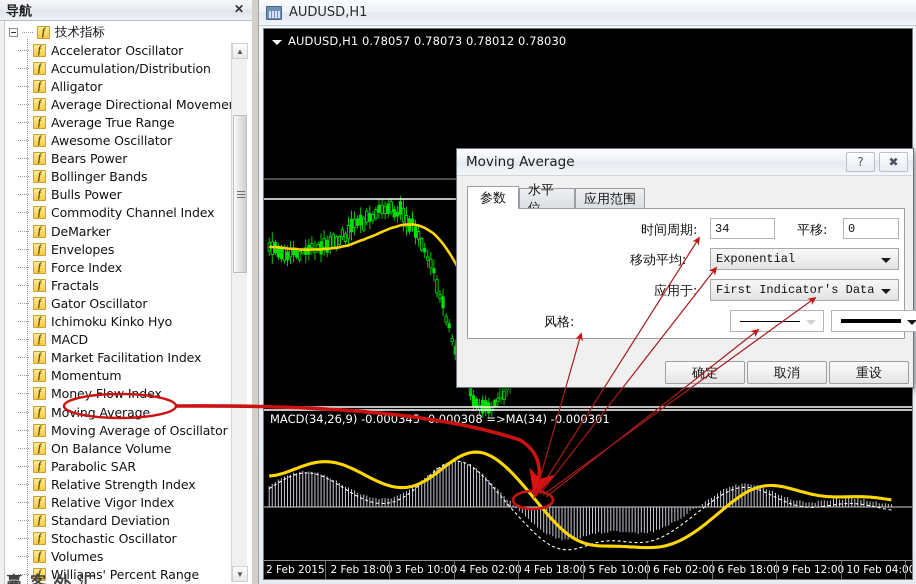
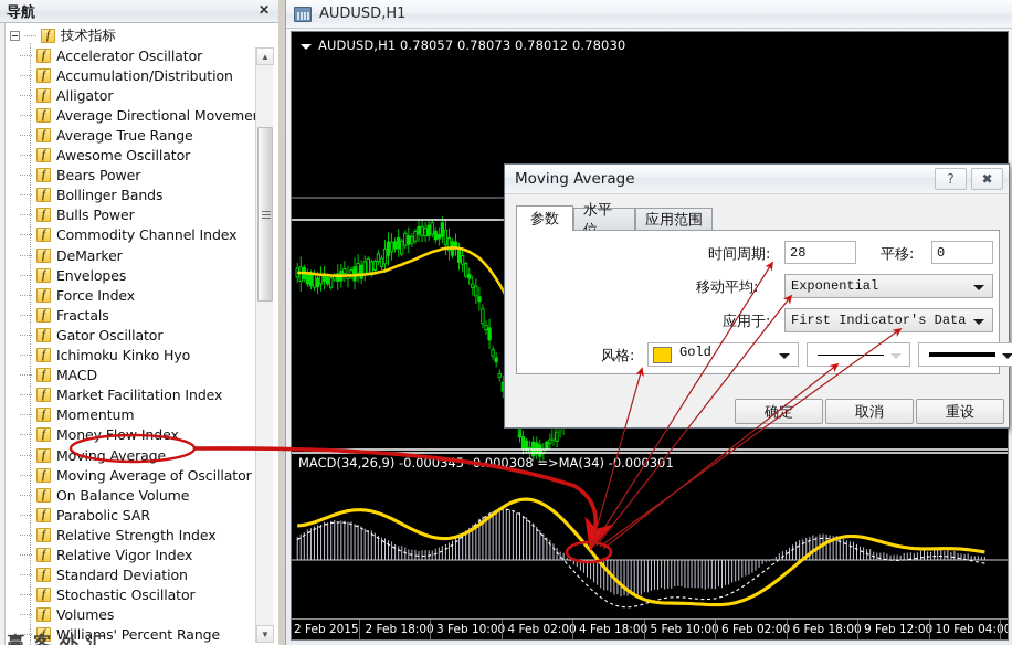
  导航
  ✕
  f
  技术指标
  f
  Accelerator Oscillator
  f
  Accumulation/Distribution
  f
  Alligator
  f
  Average Directional Moveme
  f
  Average True Range
  f
  Awesome Oscillator
  f
  Bears Power
  f
  Bollinger Bands
  f
  Bulls Power
  f
  Commodity Channel Index
  f
  DeMarker
  f
  Envelopes
  f
  Force Index
  f
  Fractals
  f
  Gator Oscillator
  f
  Ichimoku Kinko Hyo
  f
  MACD
  f
  Market Facilitation Index
  f
  Momentum
  f
  f
  Moing Average
  f
  Moving Average of Oscillator
  f
  On Balance Volume
  f
  Parabolic SAR
  f
  Relative Strength Index
  f
  Relative Vigor Index
  f
  Standard Deviation
  f
  Stochastic Oscillator
  f
  Volumes
  f
  Williams' Percent Range
  ▲
  ▼
  赢客外汇
  AUDUSD,H1
  AUDUSD,H1 0.78057 0.78073 0.78012 0.78030
  MACD(34,26,9) -0.00034000308 =>MA(34) -0.0031
  2 Feb 2015
  2 Feb 18:0
  3 Feb 10:0
  4 Feb 02:0
  4 Feb 18:0
  5 Feb 10:0
  6 Feb 02:0
  6 Feb 18:0
  9 Feb 12:0
  10 Feb 04:
  Moving Average
  ?
  ✖
  参数
  应用范围
  时间周期:
- 34
+ 28
  平移:
  0
  移动平均
  Exponential
  应用于:
  First Indicator's Data
  风格:
+ Gold
  取消
  重设
